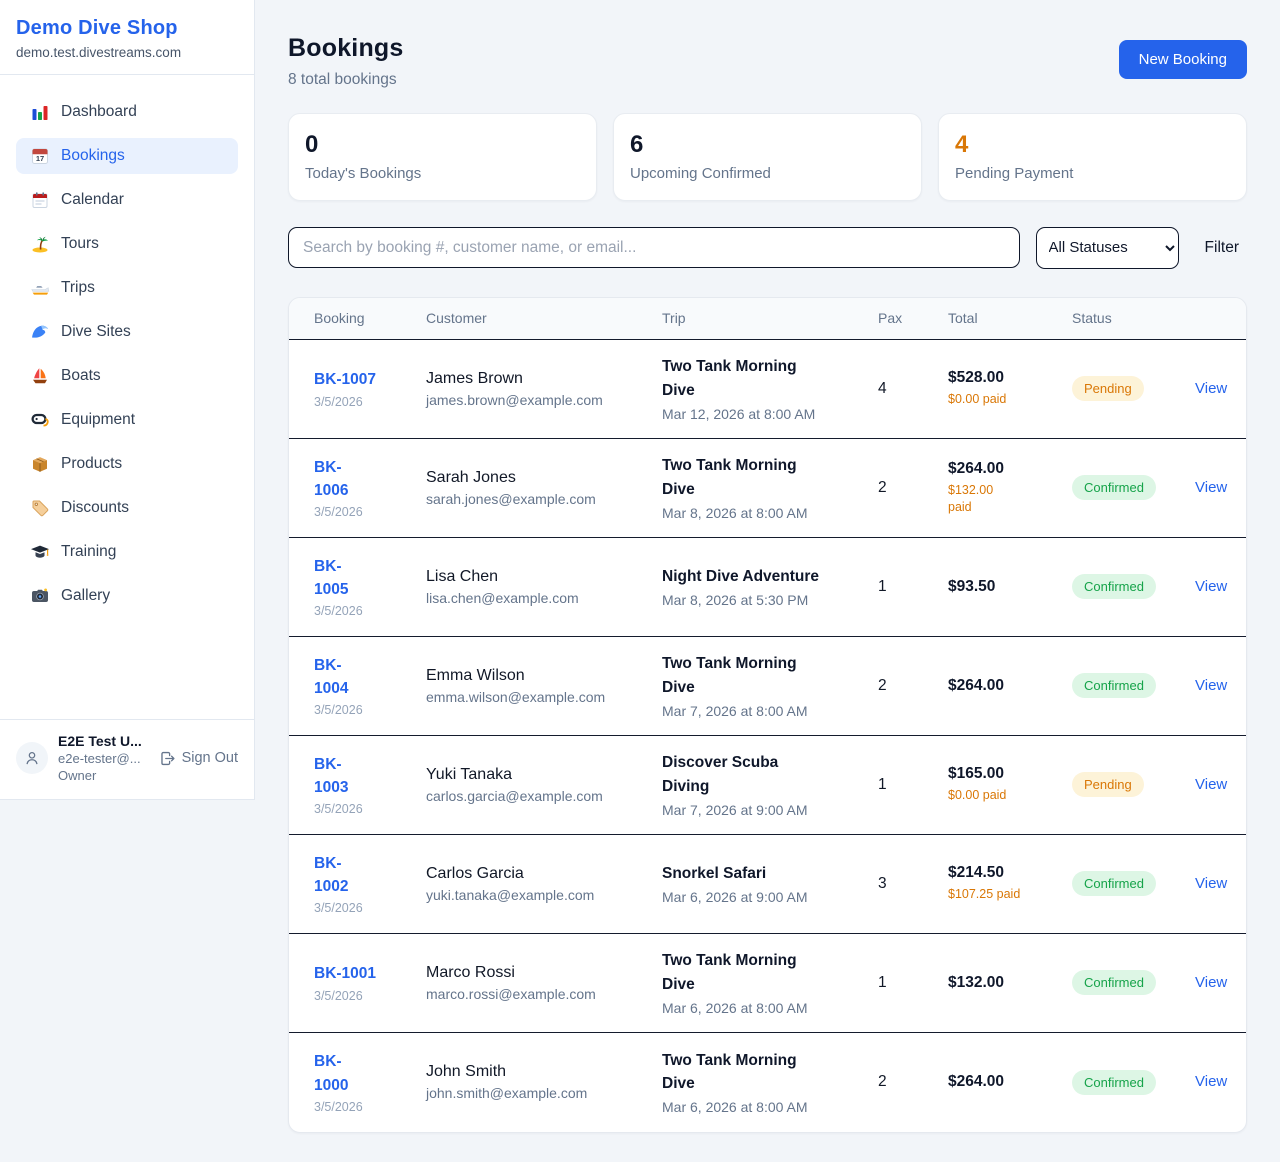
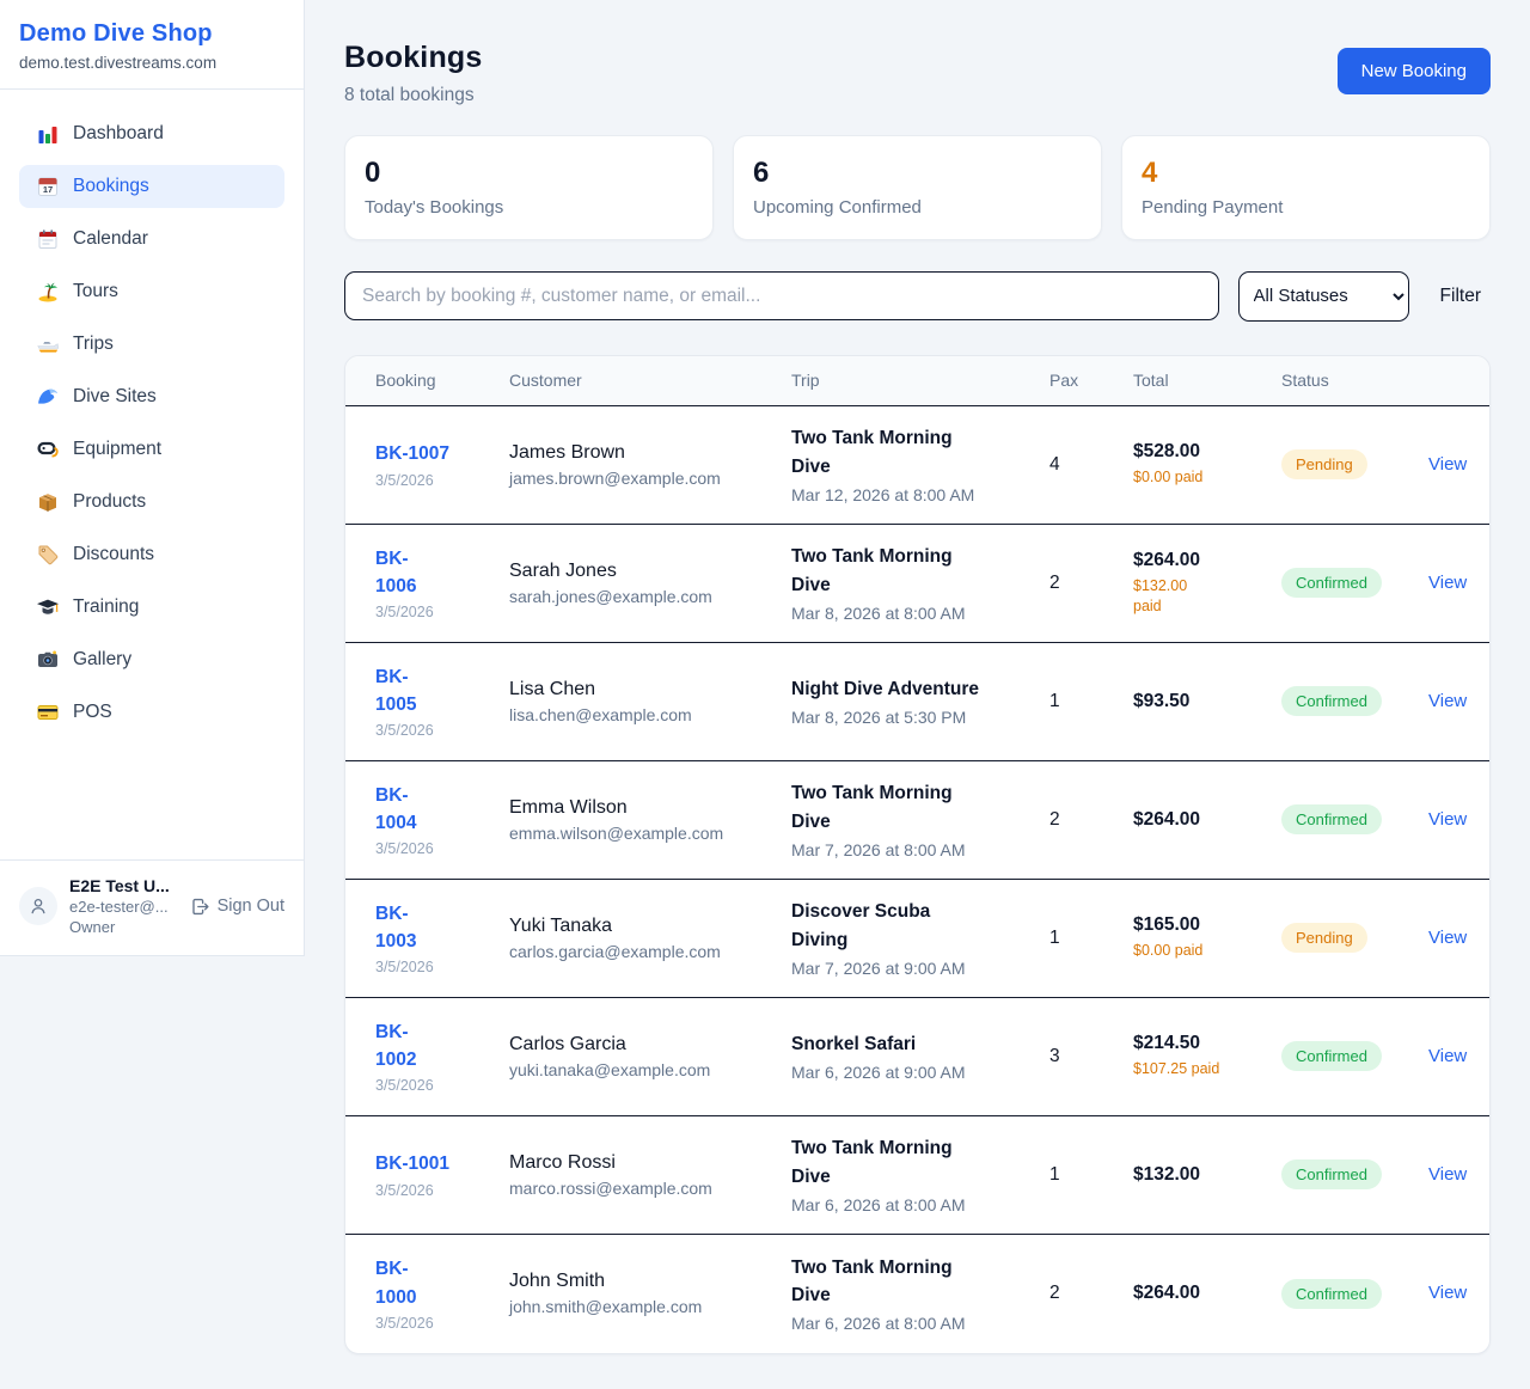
  Demo Dive Shop
  demo.test.divestreams.com
  Dashboard
  17
  Bookings
  Calendar
  Tours
  Trips
  Dive Sites
- Boats
  Equipment
  Products
  Discounts
  Training
  Gallery
+ POS
  E2E Test U...
  e2e-tester@...
  Owner
  Sign Out
  Bookings
  8 total bookings
  New Booking
  0
  Today's Bookings
  6
  Upcoming Confirmed
  4
  Pending Payment
  Search by booking #, customer name, or email...
  All Statuses
  Filter
  Booking
  Customer
  Trip
  Pax
  Total
  Status
  BK-1007
  3/5/2026
  James Brown
  james.brown@example.com
  Two Tank Morning
  Dive
  Mar 12, 2026 at 8:00 AM
  4
  $528.00
  $0.00 paid
  Pending
  View
  BK-
  1006
  3/5/2026
  Sarah Jones
  sarah.jones@example.com
  Two Tank Morning
  Dive
  Mar 8, 2026 at 8:00 AM
  2
  $264.00
  $132.00
  paid
  Confirmed
  View
  BK-
  1005
  3/5/2026
  Lisa Chen
  lisa.chen@example.com
  Night Dive Adventure
  Mar 8, 2026 at 5:30 PM
  1
  $93.50
  Confirmed
  View
  BK-
  1004
  3/5/2026
  Emma Wilson
  emma.wilson@example.com
  Two Tank Morning
  Dive
  Mar 7, 2026 at 8:00 AM
  2
  $264.00
  Confirmed
  View
  BK-
  1003
  3/5/2026
  Yuki Tanaka
  carlos.garcia@example.com
  Discover Scuba
  Diving
  Mar 7, 2026 at 9:00 AM
  1
  $165.00
  $0.00 paid
  Pending
  View
  BK-
  1002
  3/5/2026
  Carlos Garcia
  yuki.tanaka@example.com
  Snorkel Safari
  Mar 6, 2026 at 9:00 AM
  3
  $214.50
  $107.25 paid
  Confirmed
  View
  BK-1001
  3/5/2026
  Marco Rossi
  marco.rossi@example.com
  Two Tank Morning
  Dive
  Mar 6, 2026 at 8:00 AM
  1
  $132.00
  Confirmed
  View
  BK-
  1000
  3/5/2026
  John Smith
  john.smith@example.com
  Two Tank Morning
  Dive
  Mar 6, 2026 at 8:00 AM
  2
  $264.00
  Confirmed
  View
